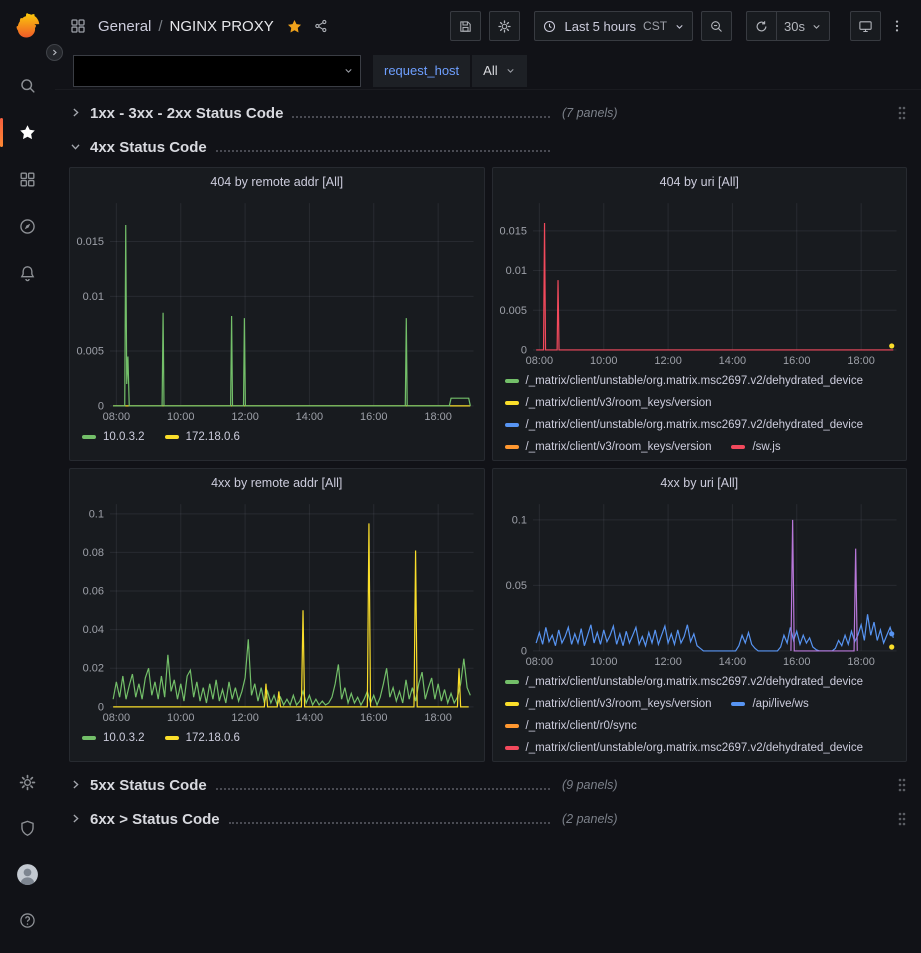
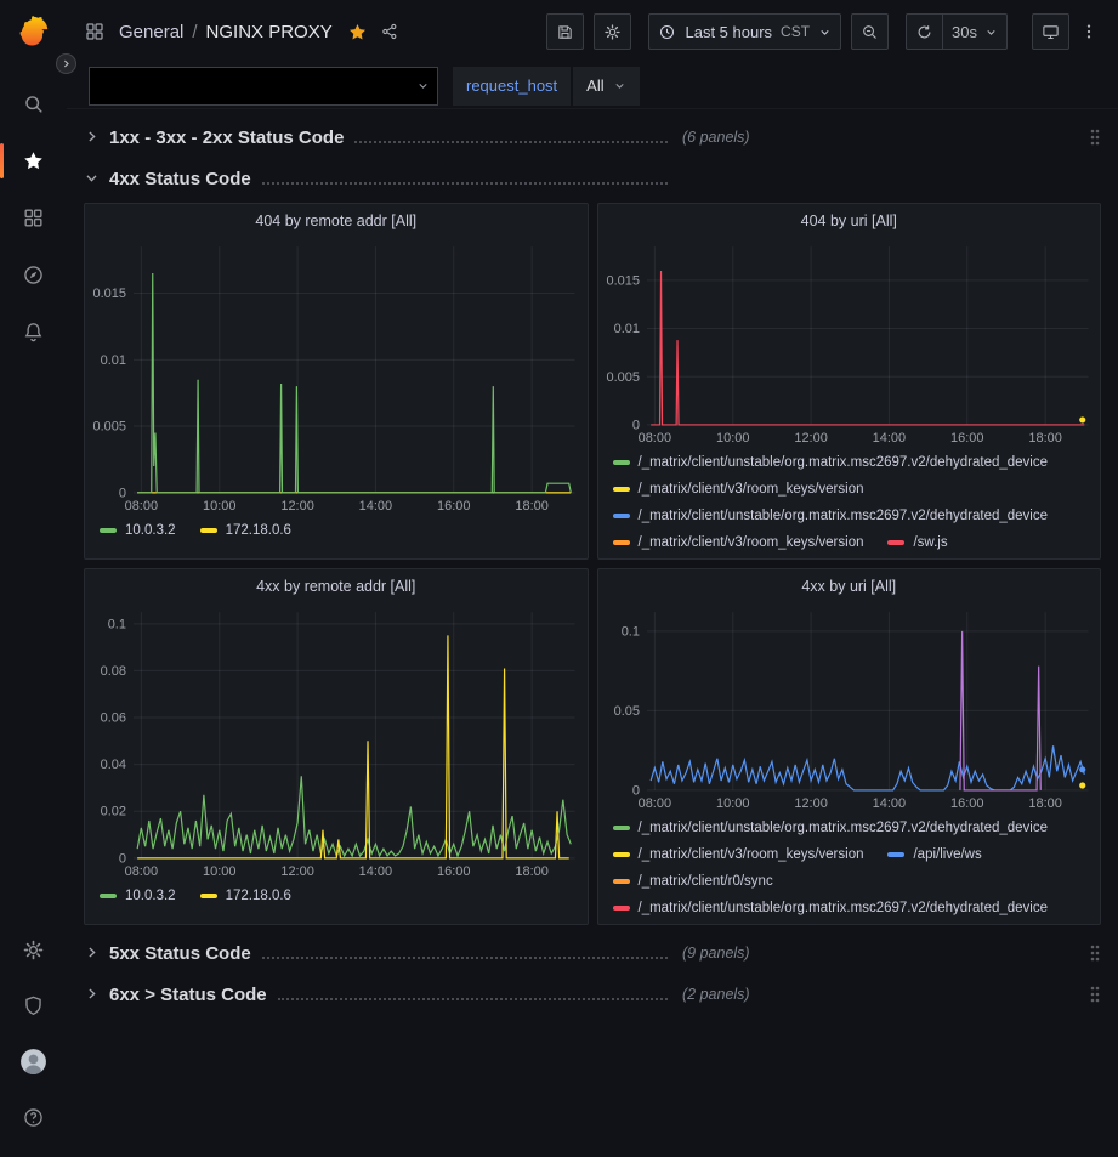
  General
  /
  NGINX PROXY
  Last 5 hours
  CST
  30s
  request_host
  All
  1xx - 3xx - 2xx Status Code
- (7 panels)
+ (6 panels)
  4xx Status Code
  404 by remote addr [All]
  0
  0.005
  0.01
  0.015
  08:00
  10:00
  12:00
  14:00
  16:00
  18:00
  10.0.3.2
  172.18.0.6
  404 by uri [All]
  0
  0.005
  0.01
  0.015
  08:00
  10:00
  12:00
  14:00
  16:00
  18:00
  /_matrix/client/unstable/org.matrix.msc2697.v2/dehydrated_device
  /_matrix/client/v3/room_keys/version
  /_matrix/client/unstable/org.matrix.msc2697.v2/dehydrated_device
  /_matrix/client/v3/room_keys/version
  /sw.js
  4xx by remote addr [All]
  0
  0.02
  0.04
  0.06
  0.08
  0.1
  08:00
  10:00
  12:00
  14:00
  16:00
  18:00
  10.0.3.2
  172.18.0.6
  4xx by uri [All]
  0
  0.05
  0.1
  08:00
  10:00
  12:00
  14:00
  16:00
  18:00
  /_matrix/client/unstable/org.matrix.msc2697.v2/dehydrated_device
  /_matrix/client/v3/room_keys/version
  /api/live/ws
  /_matrix/client/r0/sync
  /_matrix/client/unstable/org.matrix.msc2697.v2/dehydrated_device
  5xx Status Code
  (9 panels)
  6xx > Status Code
  (2 panels)
